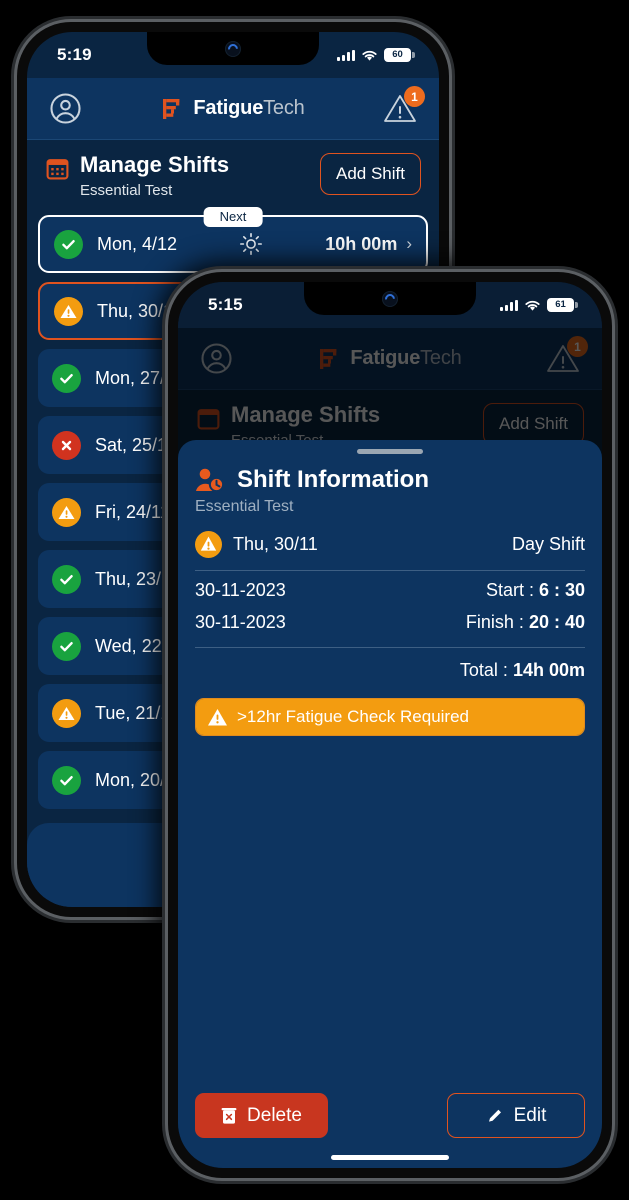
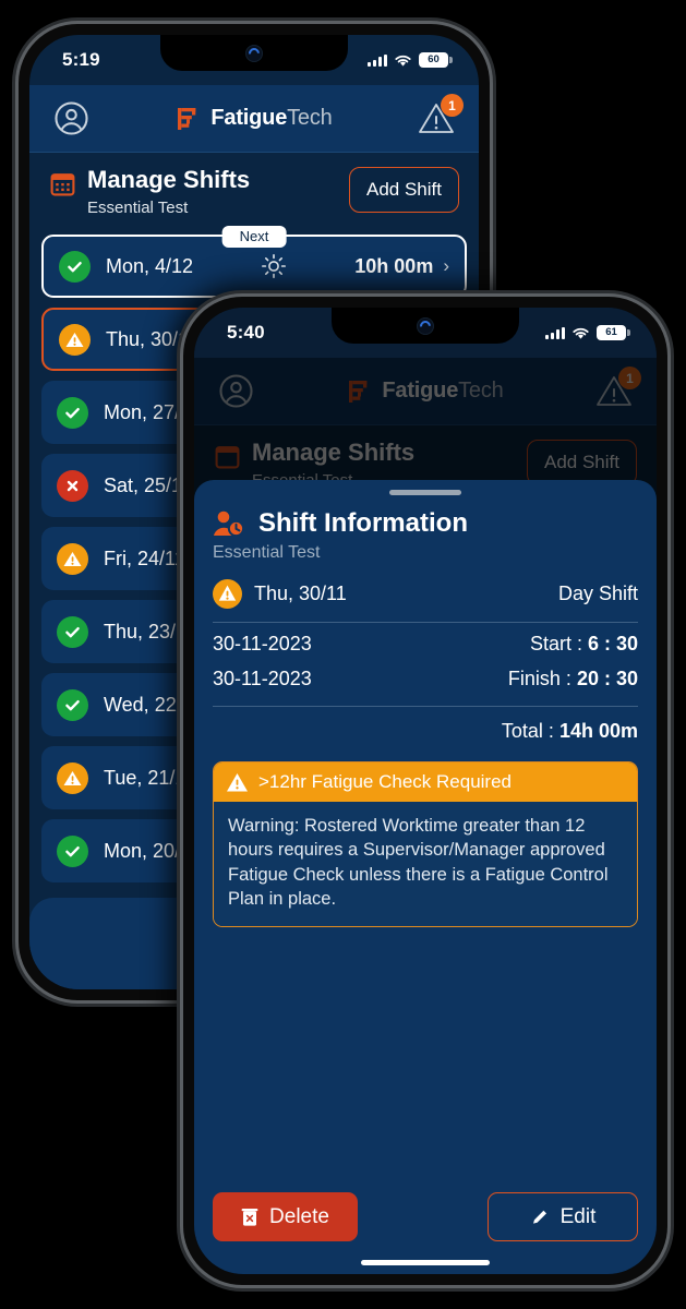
  5:19
  60
  FatigueTech
  1
  Manage Shifts
  Essential Test
  Add Shift
  Next
  Mon, 4/12
  10h 00m
  ›
  Thu, 30/1
  Mon, 27/
  Sat, 25/1
  Fri, 24/11
  Thu, 23/1
  Wed, 22/
  Tue, 21/1
  Mon, 20/
- 5:15
+ 5:40
  61
  FatigueTech
  1
  Manage Shifts
  Add Shift
  Shift Information
  Essential Test
  Thu, 30/11
  Day Shift
  30-11-2023
  Start : 6 : 30
  30-11-2023
- Finish : 20 : 40
+ Finish : 20 : 30
  Total :
  14h 00m
  >12hr Fatigue Check Required
+ Warning: Rostered Worktime greater than 12 hours requires a Supervisor/Manager approved Fatigue Check unless there is a Fatigue Control Plan in place.
  Delete
  Edit
